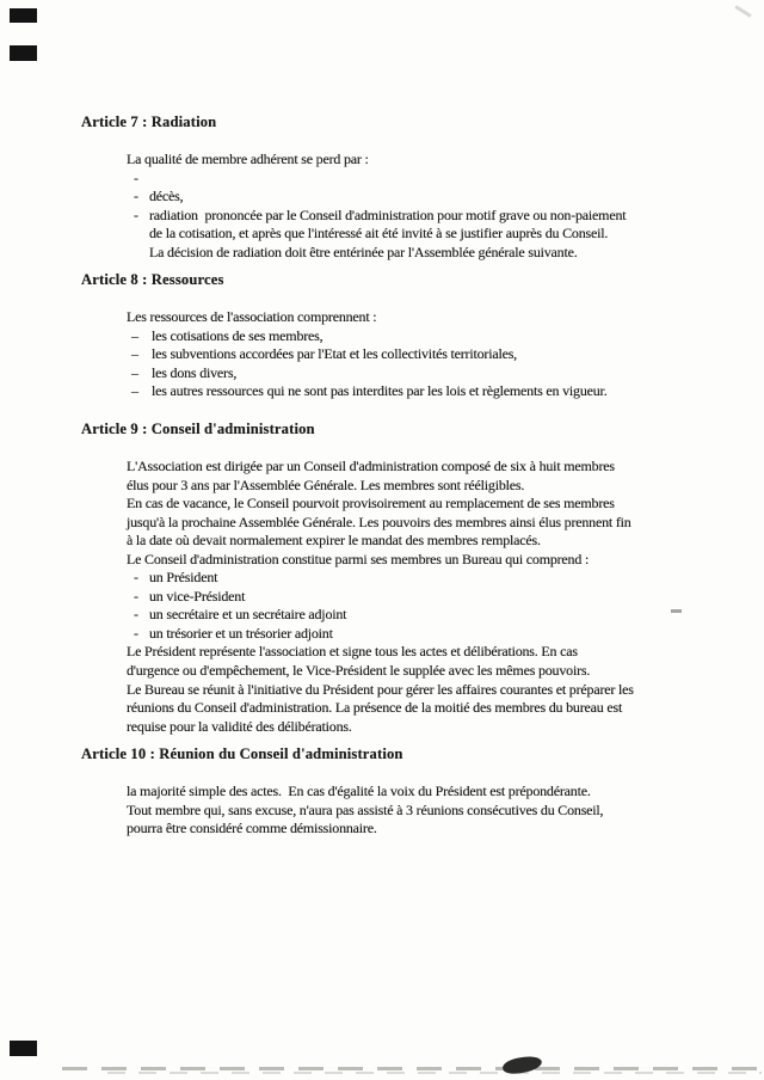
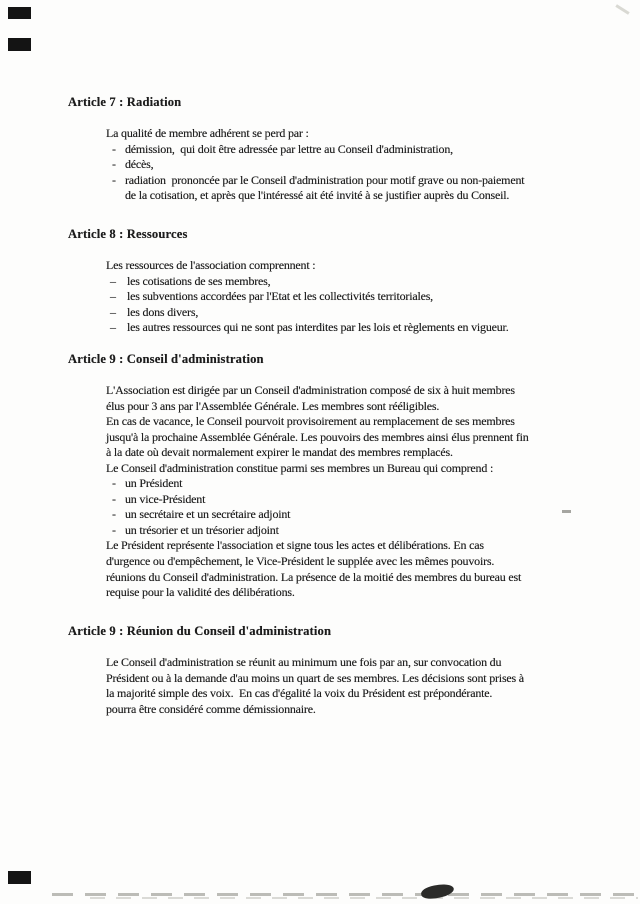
  Article 7 : Radiation
  La qualité de membre adhérent se perd par :
  -
+ démission, qui doit être adressée par lettre au Conseil d'administration,
  -
  décès,
  -
  radiation prononcée par le Conseil d'administration pour motif grave ou non-paiement
  de la cotisation, et après que l'intéressé ait été invité à se justifier auprès du Conseil.
- La décision de radiation doit être entérinée par l'Assemblée générale suivante.
  Article 8 : Ressources
  Les ressources de l'association comprennent :
  –
  les cotisations de ses membres,
  –
  les subventions accordées par l'Etat et les collectivités territoriales,
  –
  les dons divers,
  –
  les autres ressources qui ne sont pas interdites par les lois et règlements en vigueur.
  Article 9 : Conseil d'administration
  L'Association est dirigée par un Conseil d'administration composé de six à huit membres
  élus pour 3 ans par l'Assemblée Générale. Les membres sont rééligibles.
  En cas de vacance, le Conseil pourvoit provisoirement au remplacement de ses membres
  jusqu'à la prochaine Assemblée Générale. Les pouvoirs des membres ainsi élus prennent fin
  à la date où devait normalement expirer le mandat des membres remplacés.
  Le Conseil d'administration constitue parmi ses membres un Bureau qui comprend :
  -
  un Président
  -
  un vice-Président
  -
  un secrétaire et un secrétaire adjoint
  -
  un trésorier et un trésorier adjoint
  Le Président représente l'association et signe tous les actes et délibérations. En cas
  d'urgence ou d'empêchement, le Vice-Président le supplée avec les mêmes pouvoirs.
- Le Bureau se réunit à l'initiative du Président pour gérer les affaires courantes et préparer les
  réunions du Conseil d'administration. La présence de la moitié des membres du bureau est
  requise pour la validité des délibérations.
- Article 10 : Réunion du Conseil d'administration
+ Article 9 : Réunion du Conseil d'administration
+ Le Conseil d'administration se réunit au minimum une fois par an, sur convocation du
+ Président ou à la demande d'au moins un quart de ses membres. Les décisions sont prises à
- la majorité simple des actes. En cas d'égalité la voix du Président est prépondérante.
+ la majorité simple des voix. En cas d'égalité la voix du Président est prépondérante.
- Tout membre qui, sans excuse, n'aura pas assisté à 3 réunions consécutives du Conseil,
  pourra être considéré comme démissionnaire.
